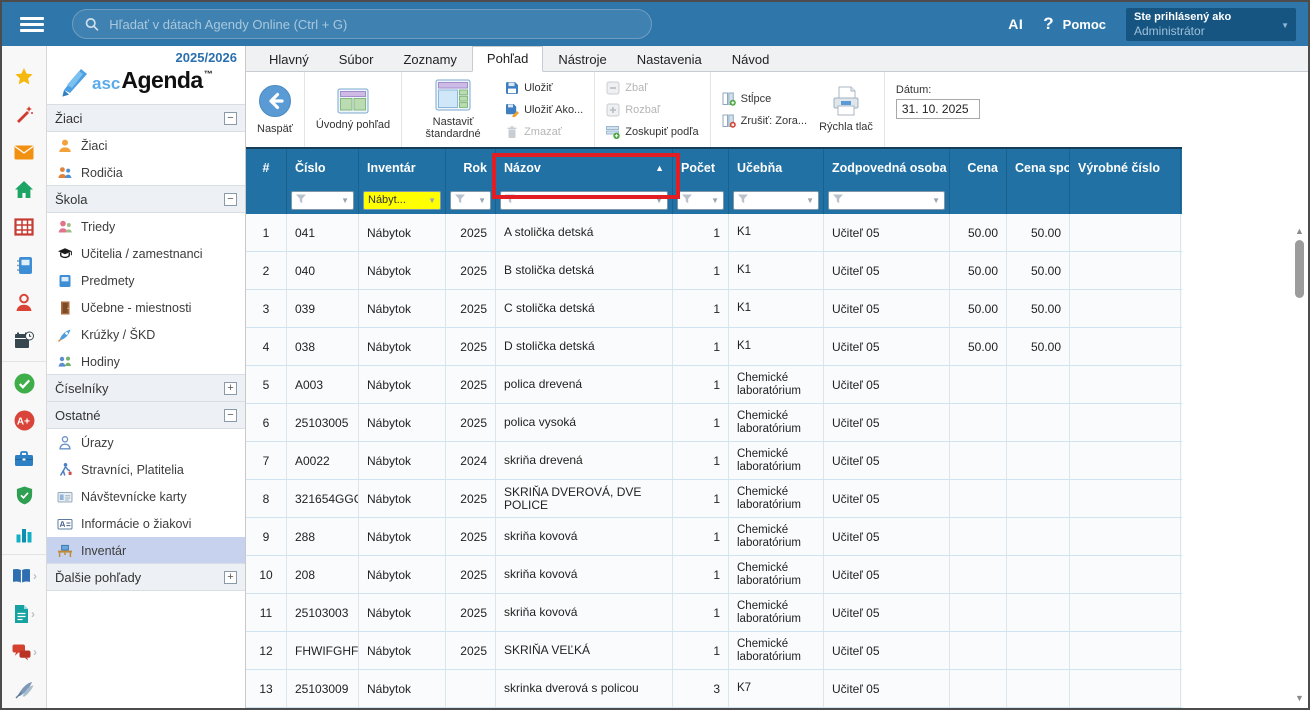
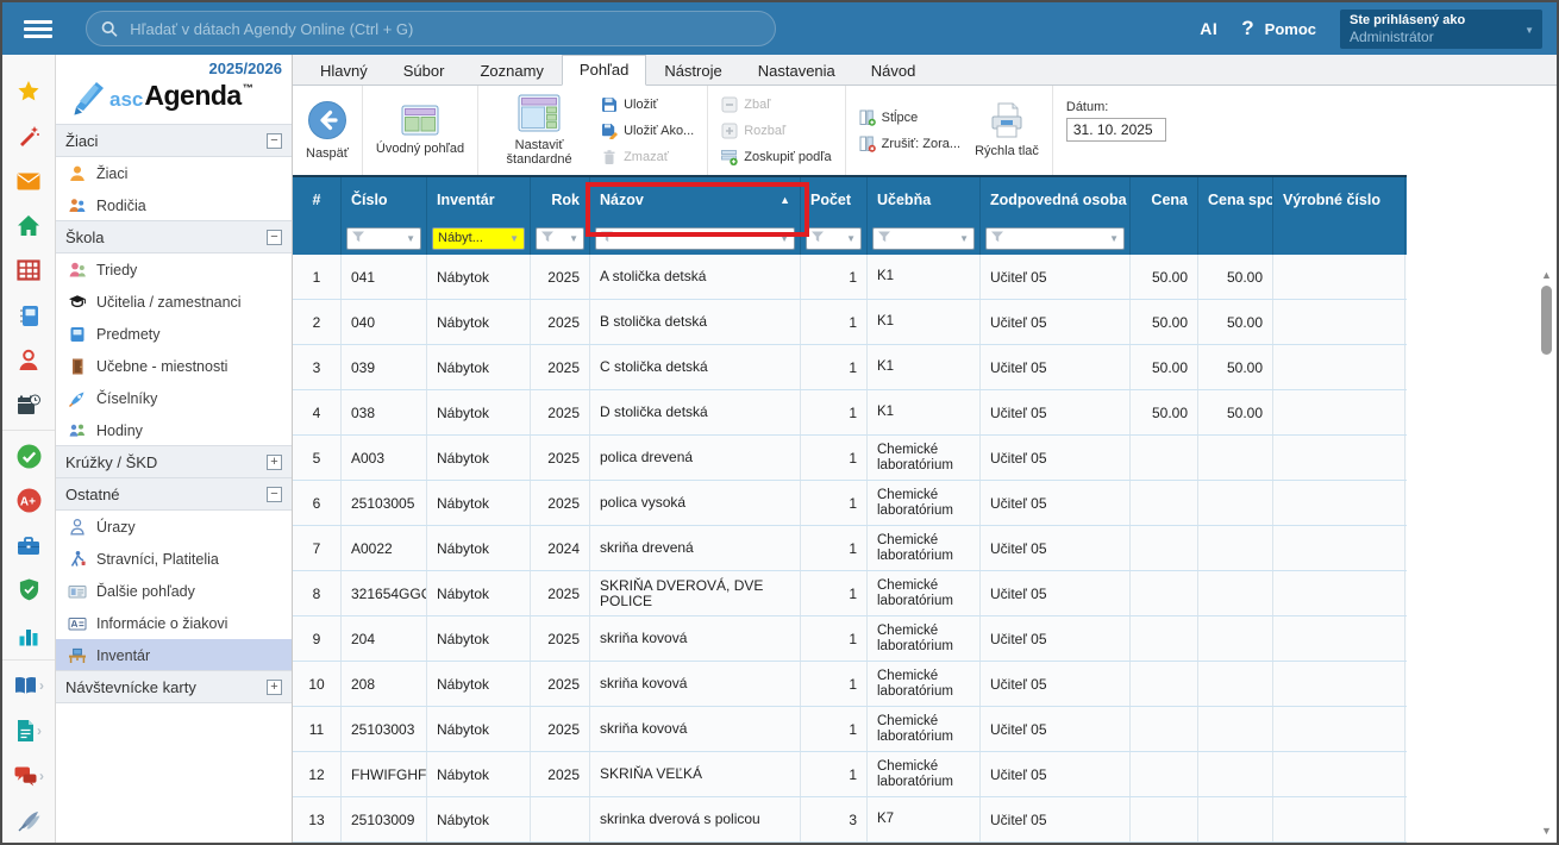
  Hľadať v dátach Agendy Online (Ctrl + G)
  AI
  ?
  Pomoc
  Ste prihlásený ako
  Administrátor
  ▼
  A+
  ›
  ›
  ›
  2025/2026
  asc
  Agenda
  ™
  Žiaci
  −
  Žiaci
  Rodičia
  Škola
  −
  Triedy
  Učitelia / zamestnanci
  Predmety
  Učebne - miestnosti
- Krúžky / ŠKD
+ Číselníky
  Hodiny
- Číselníky
+ Krúžky / ŠKD
  +
  Ostatné
  −
  Úrazy
  Stravníci, Platitelia
- Návštevnícke karty
+ Ďalšie pohľady
  Informácie o žiakovi
  Inventár
- Ďalšie pohľady
+ Návštevnícke karty
  +
  Hlavný
  Súbor
  Zoznamy
  Pohľad
  Nástroje
  Nastavenia
  Návod
  Naspäť
  Úvodný pohľad
  Nastaviť štandardné
  Uložiť
  Uložiť Ako...
  Zmazať
  Zbaľ
  Rozbaľ
  Zoskupiť podľa
  Stĺpce
  Zrušiť: Zora...
  Rýchla tlač
  Dátum:
  31. 10. 2025
  #
  Číslo
  Inventár
  Rok
  Názov
  ▲
  Počet
  Učebňa
  Zodpovedná osoba
  Cena
  Cena spo
  Výrobné číslo
  ▼
  Nábyt...
  ▼
  ▼
  ▼
  ▼
  ▼
  ▼
  1
  041
  Nábytok
  2025
  A stolička detská
  1
  K1
  Učiteľ 05
  50.00
  50.00
  2
  040
  Nábytok
  2025
  B stolička detská
  1
  K1
  Učiteľ 05
  50.00
  50.00
  3
  039
  Nábytok
  2025
  C stolička detská
  1
  K1
  Učiteľ 05
  50.00
  50.00
  4
  038
  Nábytok
  2025
  D stolička detská
  1
  K1
  Učiteľ 05
  50.00
  50.00
  5
  A003
  Nábytok
  2025
  polica drevená
  1
  Chemické laboratórium
  Učiteľ 05
  6
  25103005
  Nábytok
  2025
  polica vysoká
  1
  Chemické laboratórium
  Učiteľ 05
  7
  A0022
  Nábytok
  2024
  skriňa drevená
  1
  Chemické laboratórium
  Učiteľ 05
  8
  321654GGC
  Nábytok
  2025
  SKRIŇA DVEROVÁ, DVE POLICE
  1
  Chemické laboratórium
  Učiteľ 05
  9
- 288
+ 204
  Nábytok
  2025
  skriňa kovová
  1
  Chemické laboratórium
  Učiteľ 05
  10
  208
  Nábytok
  2025
  skriňa kovová
  1
  Chemické laboratórium
  Učiteľ 05
  11
  25103003
  Nábytok
  2025
  skriňa kovová
  1
  Chemické laboratórium
  Učiteľ 05
  12
  FHWIFGHF
  Nábytok
  2025
  SKRIŇA VEĽKÁ
  1
  Chemické laboratórium
  Učiteľ 05
  13
  25103009
  Nábytok
  skrinka dverová s policou
  3
  K7
  Učiteľ 05
  ▲
  ▼
